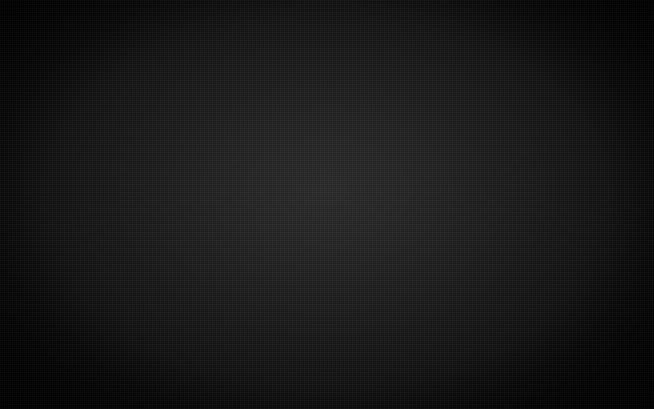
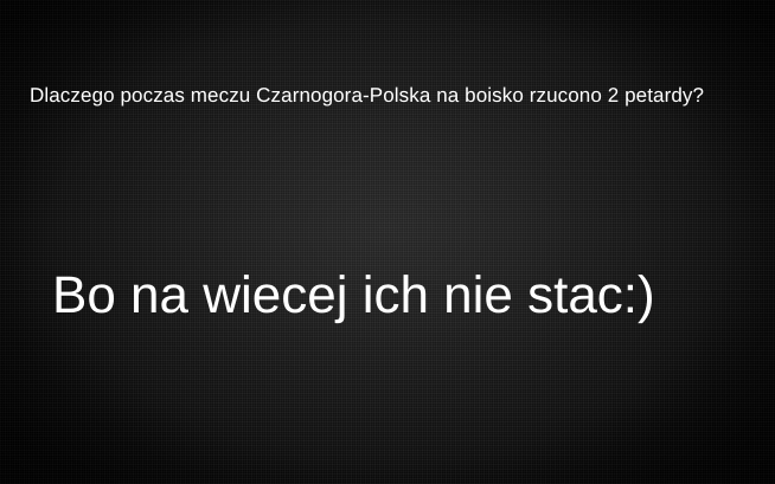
+ Dlaczego poczas meczu Czarnogora-Polska na boisko rzucono 2 petardy?
+ Bo na wiecej ich nie stac:)
